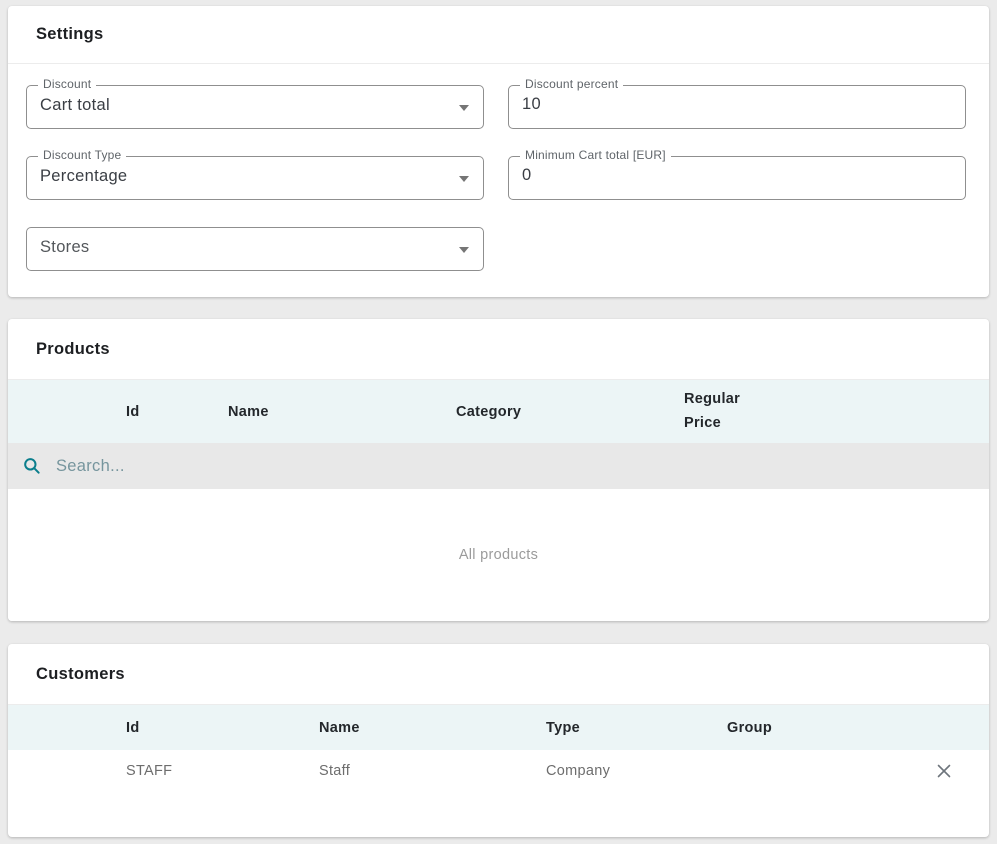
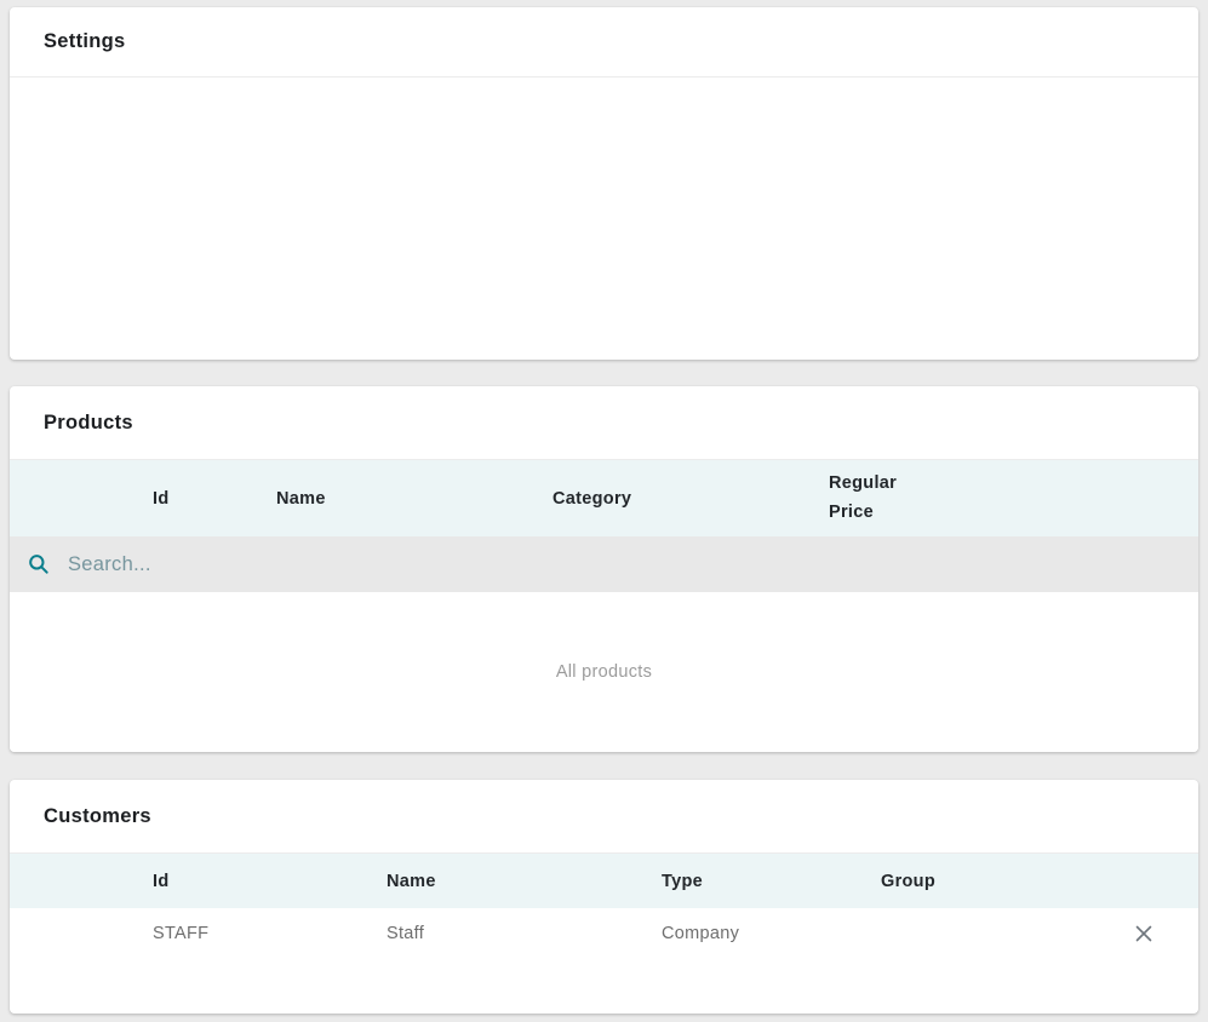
  Settings
- Discount
- Cart total
- Discount percent
- 10
- Discount Type
- Percentage
- Minimum Cart total [EUR]
- 0
- Stores
  Products
  Id
  Name
  Category
  Regular Price
  Search...
  All products
  Customers
  Id
  Name
  Type
  Group
  STAFF
  Staff
  Company
